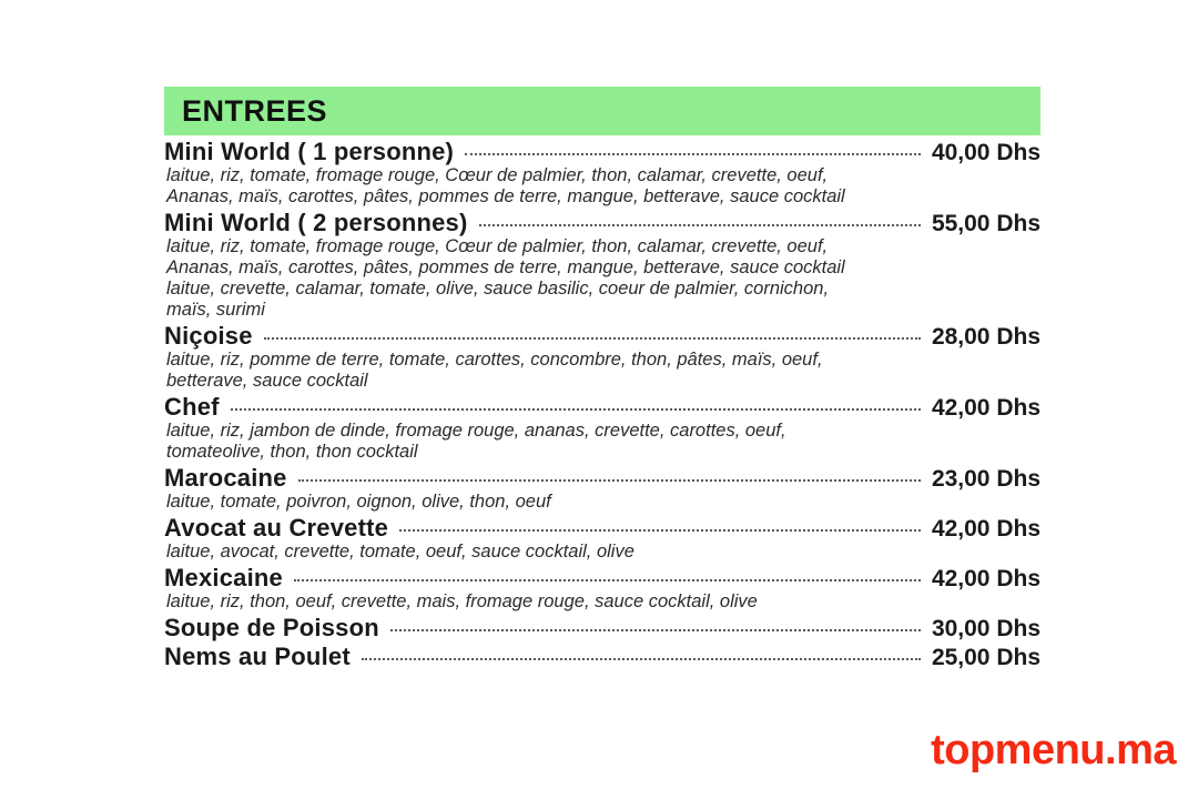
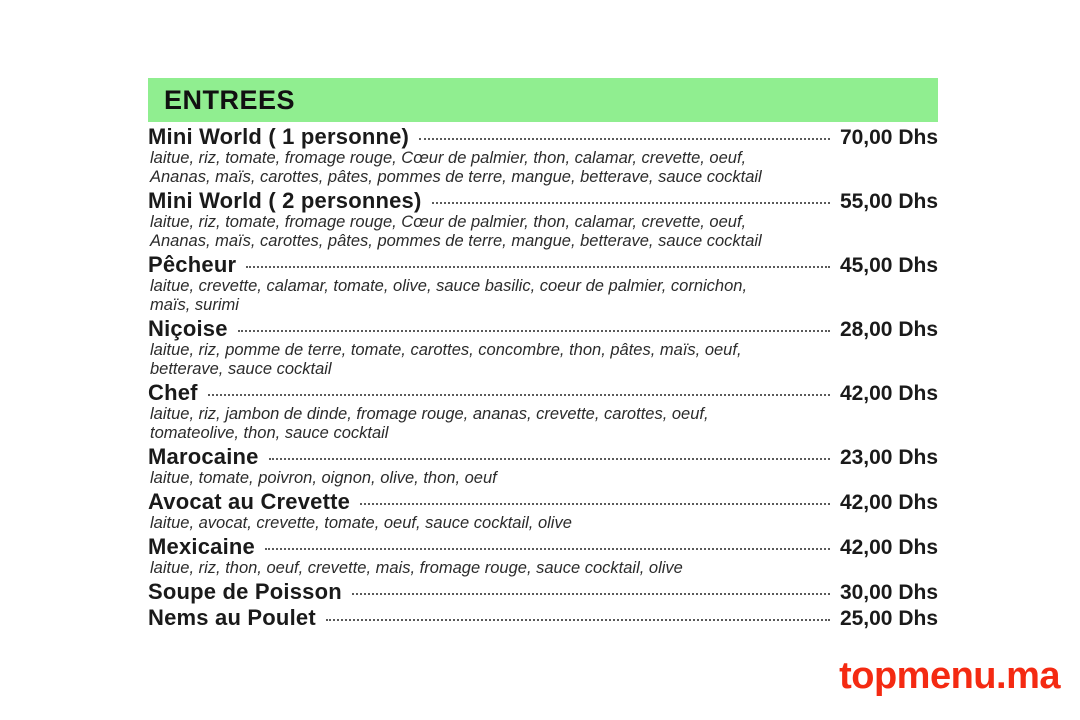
  ENTREES
  Mini World ( 1 personne)
- 40,00 Dhs
+ 70,00 Dhs
  laitue, riz, tomate, fromage rouge, Cœur de palmier, thon, calamar, crevette, oeuf, Ananas, maïs, carottes, pâtes, pommes de terre, mangue, betterave, sauce cocktail
  Mini World ( 2 personnes)
  55,00 Dhs
  laitue, riz, tomate, fromage rouge, Cœur de palmier, thon, calamar, crevette, oeuf, Ananas, maïs, carottes, pâtes, pommes de terre, mangue, betterave, sauce cocktail
+ Pêcheur
+ 45,00 Dhs
  laitue, crevette, calamar, tomate, olive, sauce basilic, coeur de palmier, cornichon, maïs, surimi
  Niçoise
  28,00 Dhs
  laitue, riz, pomme de terre, tomate, carottes, concombre, thon, pâtes, maïs, oeuf, betterave, sauce cocktail
  Chef
  42,00 Dhs
- laitue, riz, jambon de dinde, fromage rouge, ananas, crevette, carottes, oeuf, tomateolive, thon, thon cocktail
+ laitue, riz, jambon de dinde, fromage rouge, ananas, crevette, carottes, oeuf, tomateolive, thon, sauce cocktail
  Marocaine
  23,00 Dhs
  laitue, tomate, poivron, oignon, olive, thon, oeuf
  Avocat au Crevette
  42,00 Dhs
  laitue, avocat, crevette, tomate, oeuf, sauce cocktail, olive
  Mexicaine
  42,00 Dhs
  laitue, riz, thon, oeuf, crevette, mais, fromage rouge, sauce cocktail, olive
  Soupe de Poisson
  30,00 Dhs
  Nems au Poulet
  25,00 Dhs
  topmenu.ma
